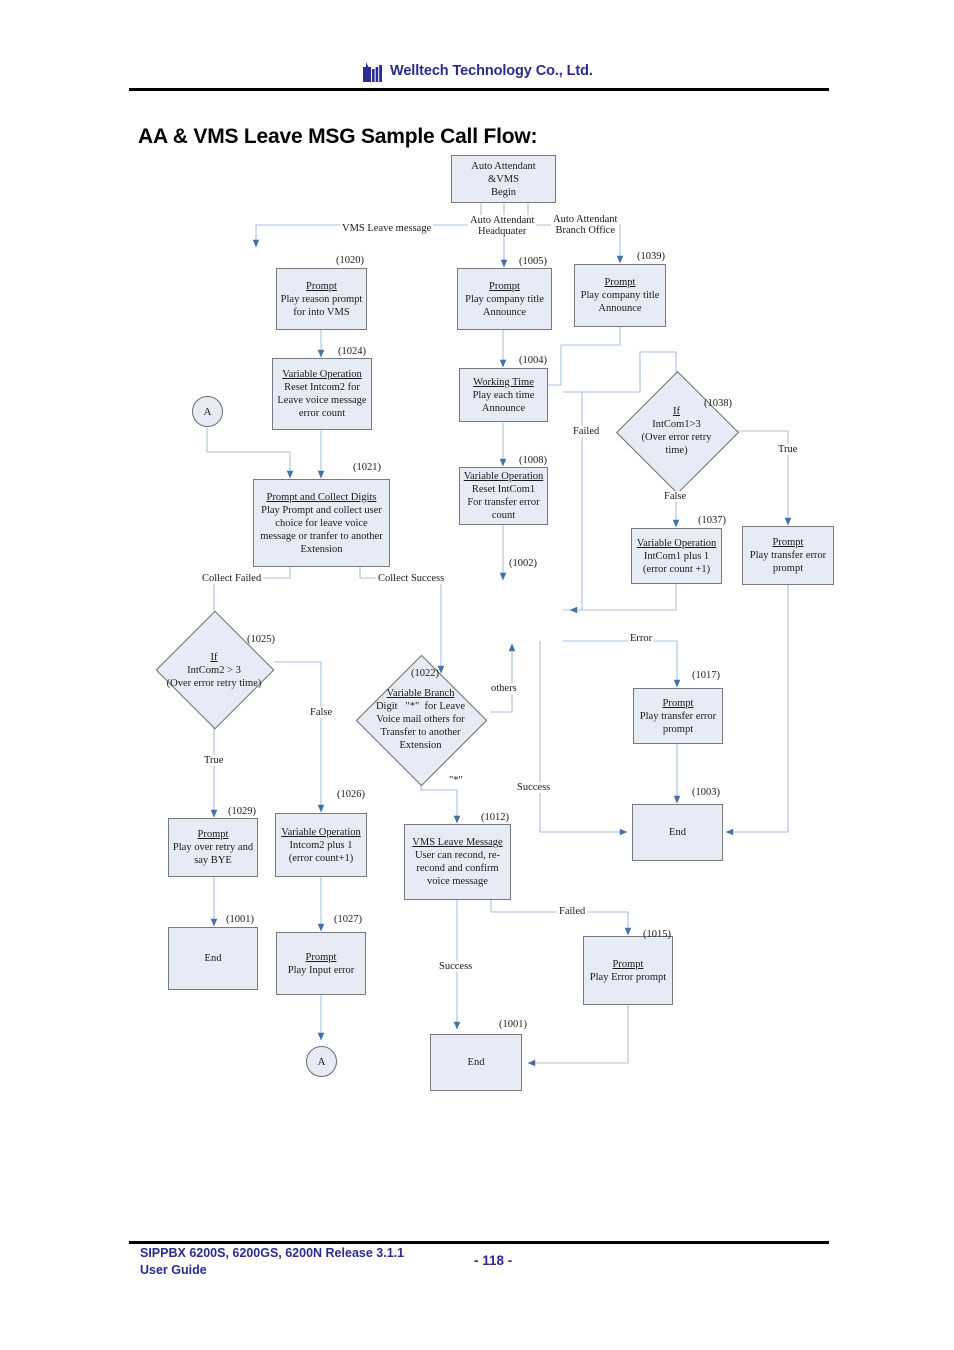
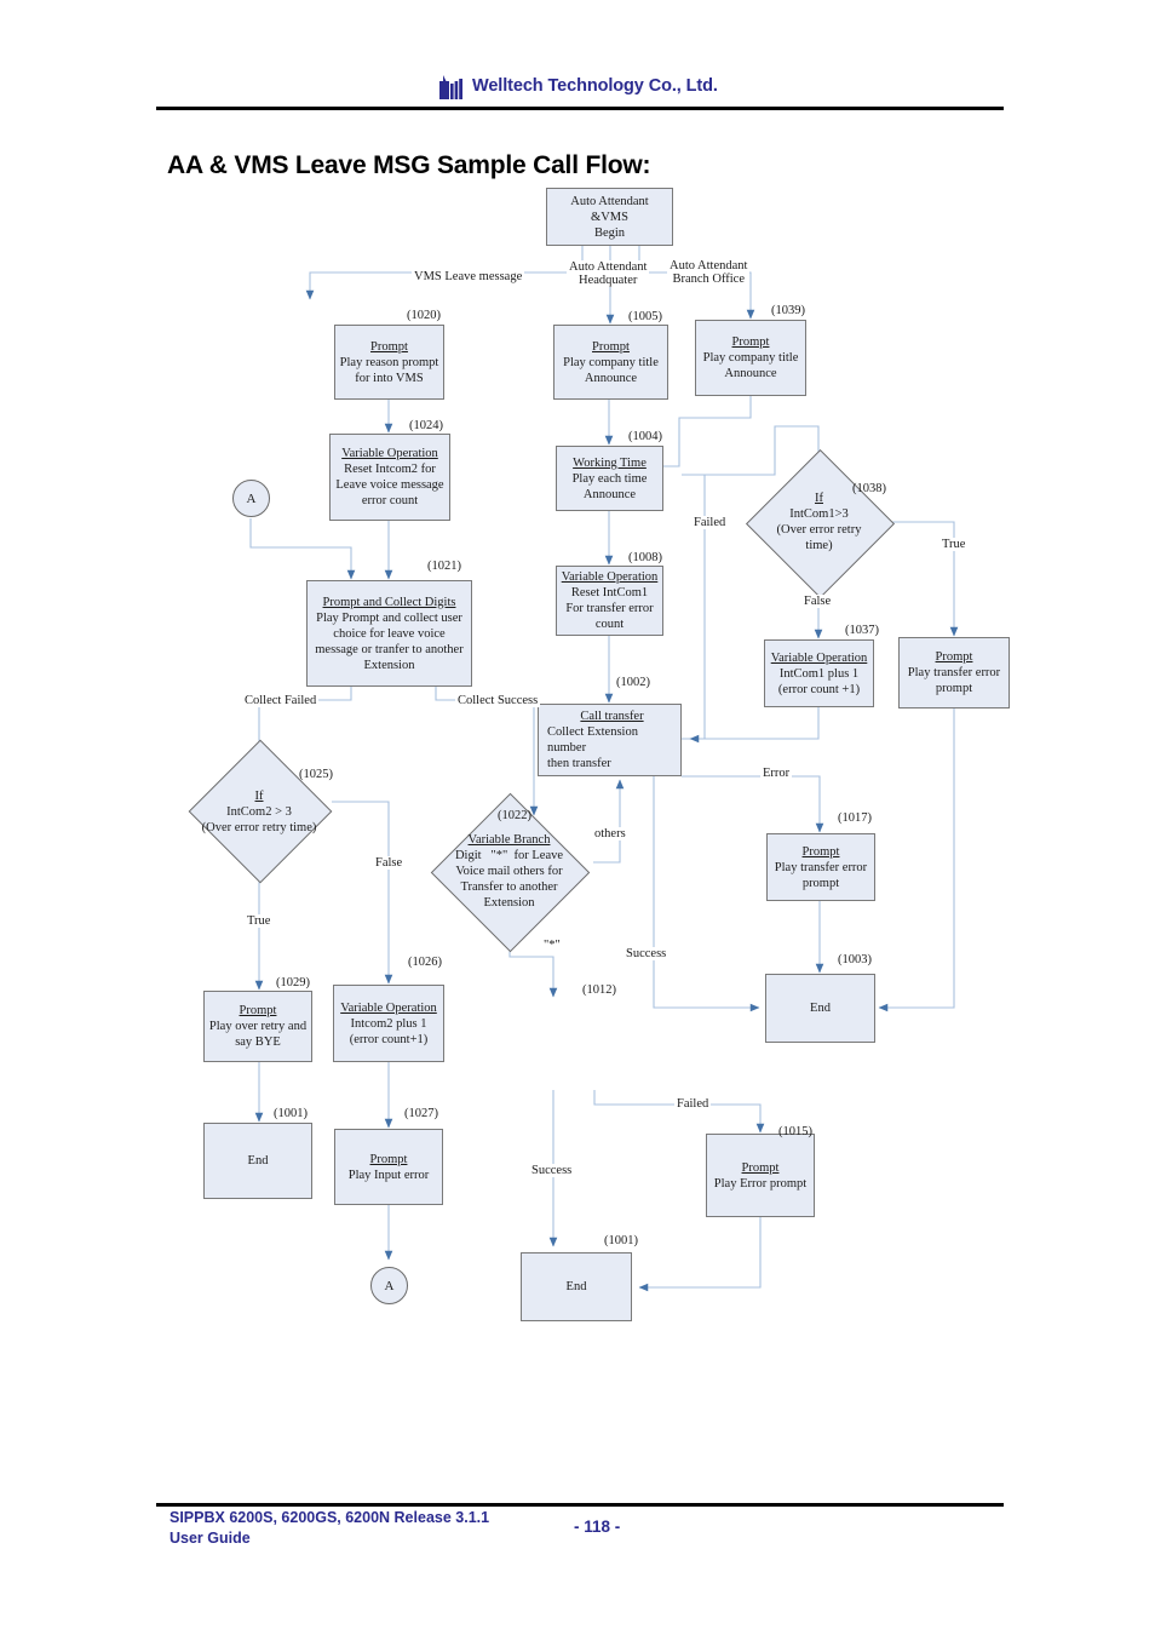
  Welltech Technology Co., Ltd.
  AA & VMS Leave MSG Sample Call Flow:
  Auto Attendant &VMS
  Begin
  Prompt
  Play reason prompt
  for into VMS
  (1020)
  Prompt
  Play company title
  Announce
  (1005)
  Prompt
  Play company title
  Announce
  (1039)
  Variable Operation
  Reset Intcom2 for
  Leave voice message
  error count
  (1024)
  Working Time
  Play each time
  Announce
  (1004)
  Variable Operation
  Reset IntCom1
  For transfer error
  count
  (1008)
  Prompt and Collect Digits
  Play Prompt and collect user
  choice for leave voice
  message or tranfer to another
  Extension
  (1021)
  Variable Operation
  IntCom1 plus 1
  (error count +1)
  (1037)
  Prompt
  Play transfer error
  prompt
+ Call transfer
+ Collect Extension number
+ then transfer
  (1002)
  Prompt
  Play transfer error
  prompt
  (1017)
  End
  (1003)
  If
  IntCom1>3
  (Over error retry
  time)
  (1038)
  If
  IntCom2 > 3
  (Over error retry time)
  (1025)
  Variable Branch
  Digit "*" for Leave
  Voice mail others for
  Transfer to another
  Extension
  (1022)
  Prompt
  Play over retry and
  say BYE
  (1029)
  Variable Operation
  Intcom2 plus 1
  (error count+1)
  (1026)
- VMS Leave Message
- User can recond, re-
- recond and confirm
- voice message
  (1012)
  End
  (1001)
  Prompt
  Play Input error
  (1027)
  Prompt
  Play Error prompt
  (1015)
  End
  (1001)
  A
  A
  VMS Leave message
  Auto Attendant
  Headquater
  Auto Attendant
  Branch Office
  Failed
  True
  False
  Collect Failed
  Collect Success
  Error
  others
  False
  True
  "*"
  Success
  Failed
  Success
  SIPPBX 6200S, 6200GS, 6200N Release 3.1.1
  User Guide
  - 118 -
